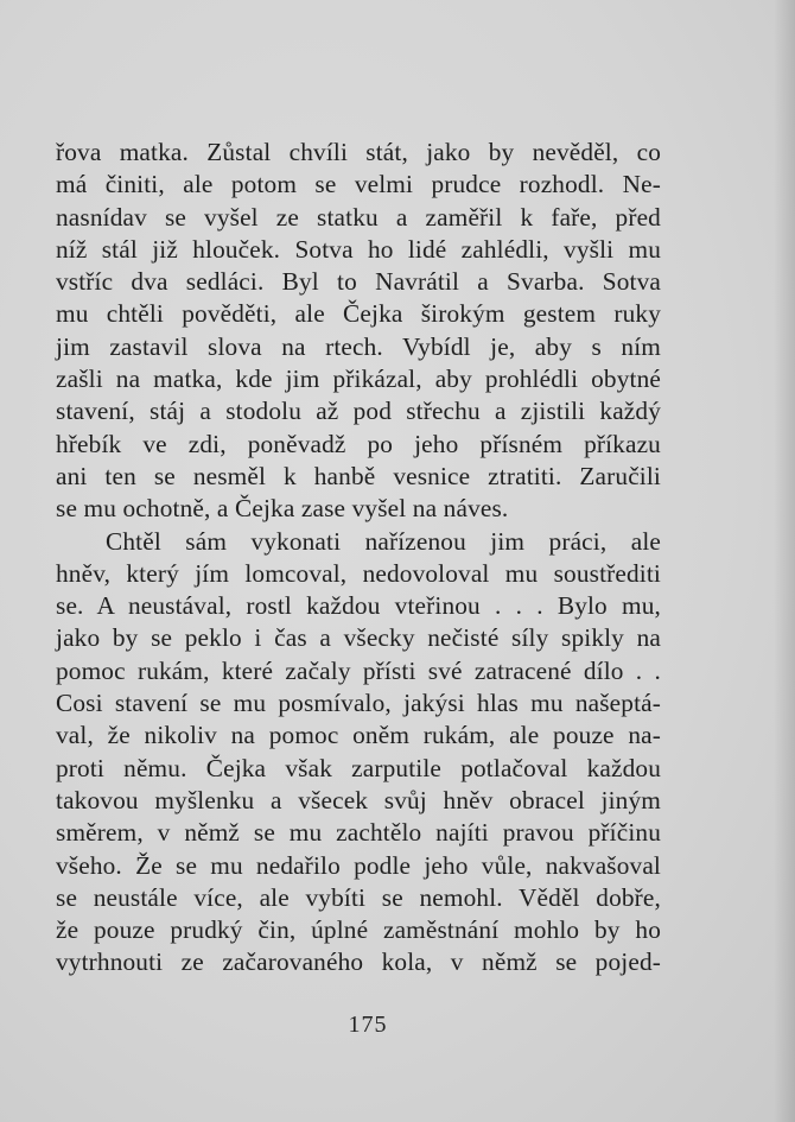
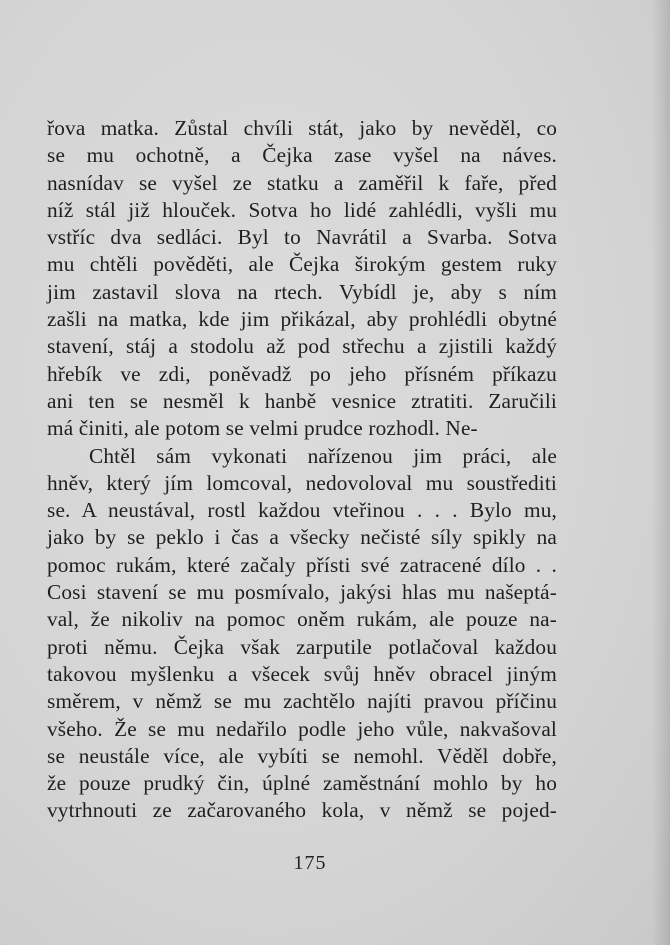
  řova matka. Zůstal chvíli stát, jako by nevěděl, co
- má činiti, ale potom se velmi prudce rozhodl. Ne-
+ se mu ochotně, a Čejka zase vyšel na náves.
  nasnídav se vyšel ze statku a zaměřil k faře, před
  níž stál již hlouček. Sotva ho lidé zahlédli, vyšli mu
  vstříc dva sedláci. Byl to Navrátil a Svarba. Sotva
  mu chtěli pověděti, ale Čejka širokým gestem ruky
  jim zastavil slova na rtech. Vybídl je, aby s ním
  zašli na matka, kde jim přikázal, aby prohlédli obytné
  stavení, stáj a stodolu až pod střechu a zjistili každý
  hřebík ve zdi, poněvadž po jeho přísném příkazu
  ani ten se nesměl k hanbě vesnice ztratiti. Zaručili
- se mu ochotně, a Čejka zase vyšel na náves.
+ má činiti, ale potom se velmi prudce rozhodl. Ne-
  Chtěl sám vykonati nařízenou jim práci, ale
  hněv, který jím lomcoval, nedovoloval mu soustřediti
  se. A neustával, rostl každou vteřinou . . . Bylo mu,
  jako by se peklo i čas a všecky nečisté síly spikly na
  pomoc rukám, které začaly přísti své zatracené dílo . .
  Cosi stavení se mu posmívalo, jakýsi hlas mu našeptá-
  val, že nikoliv na pomoc oněm rukám, ale pouze na-
  proti němu. Čejka však zarputile potlačoval každou
  takovou myšlenku a všecek svůj hněv obracel jiným
  směrem, v němž se mu zachtělo najíti pravou příčinu
  všeho. Že se mu nedařilo podle jeho vůle, nakvašoval
  se neustále více, ale vybíti se nemohl. Věděl dobře,
  že pouze prudký čin, úplné zaměstnání mohlo by ho
  vytrhnouti ze začarovaného kola, v němž se pojed-
  175
